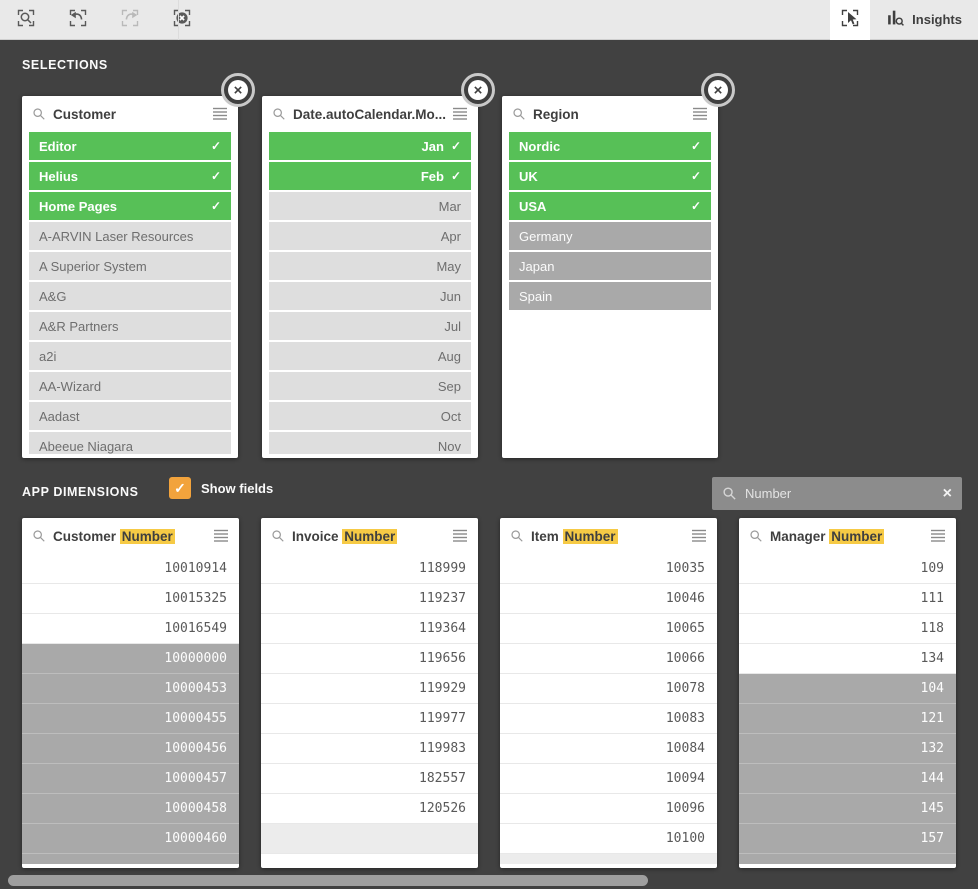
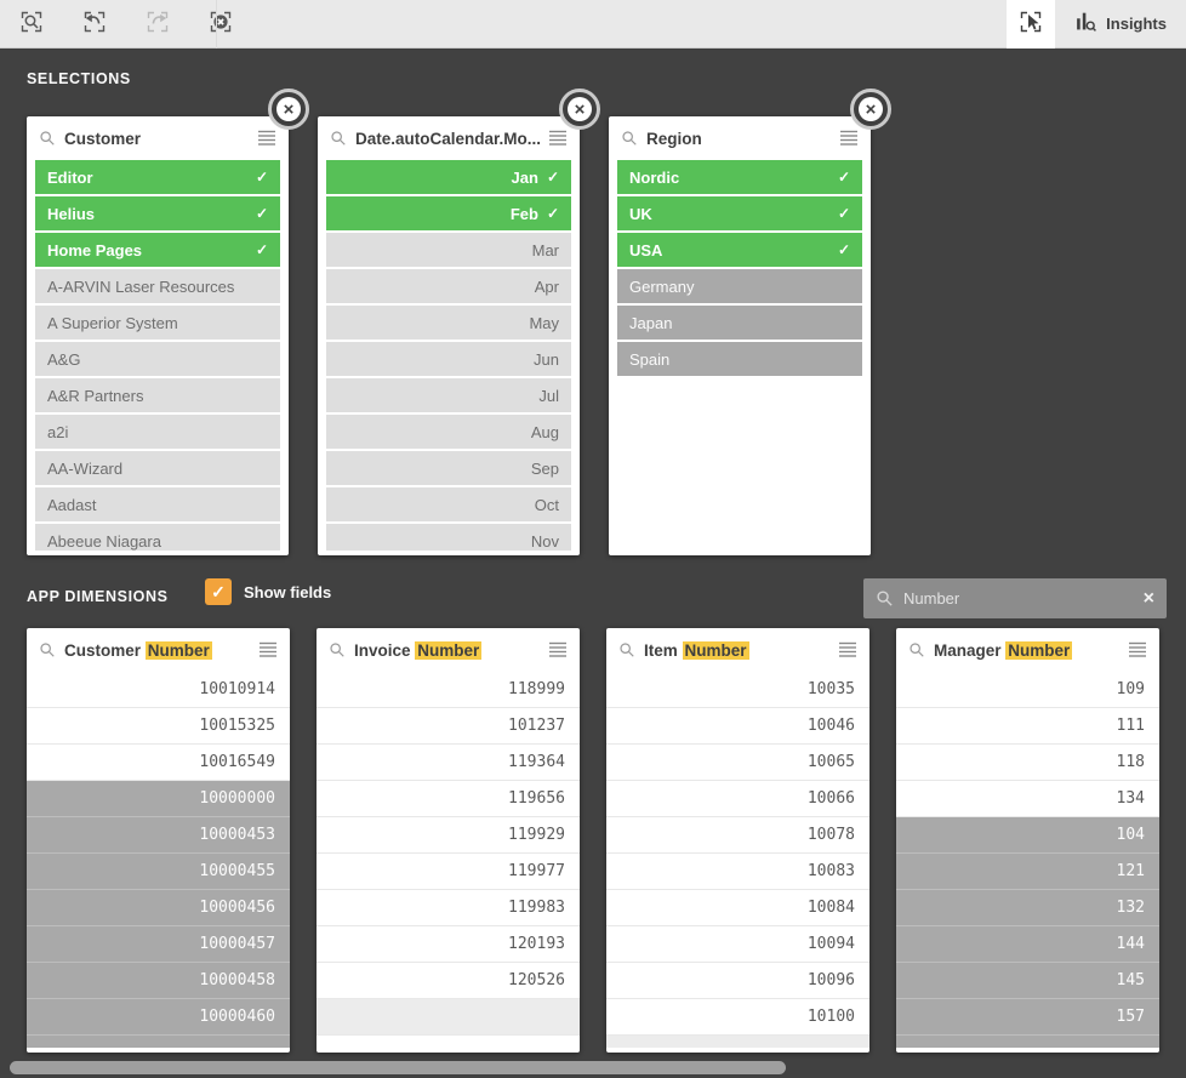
  Insights
  SELECTIONS
  ×
  Customer
  Editor
  ✓
  Helius
  ✓
  Home Pages
  ✓
  A-ARVIN Laser Resources
  A Superior System
  A&G
  A&R Partners
  a2i
  AA-Wizard
  Aadast
  Abeeue Niagara
  ×
  Date.autoCalendar.Mo...
  Jan
  ✓
  Feb
  ✓
  Mar
  Apr
  May
  Jun
  Jul
  Aug
  Sep
  Oct
  Nov
  ×
  Region
  Nordic
  ✓
  UK
  ✓
  USA
  ✓
  Germany
  Japan
  Spain
  APP DIMENSIONS
  ✓
  Show fields
  Number
  ×
  Customer Number
  10010914
  10015325
  10016549
  10000000
  10000453
  10000455
  10000456
  10000457
  10000458
  10000460
  Invoice Number
  118999
- 119237
+ 101237
  119364
  119656
  119929
  119977
  119983
- 182557
+ 120193
  120526
  Item Number
  10035
  10046
  10065
  10066
  10078
  10083
  10084
  10094
  10096
  10100
  Manager Number
  109
  111
  118
  134
  104
  121
  132
  144
  145
  157
